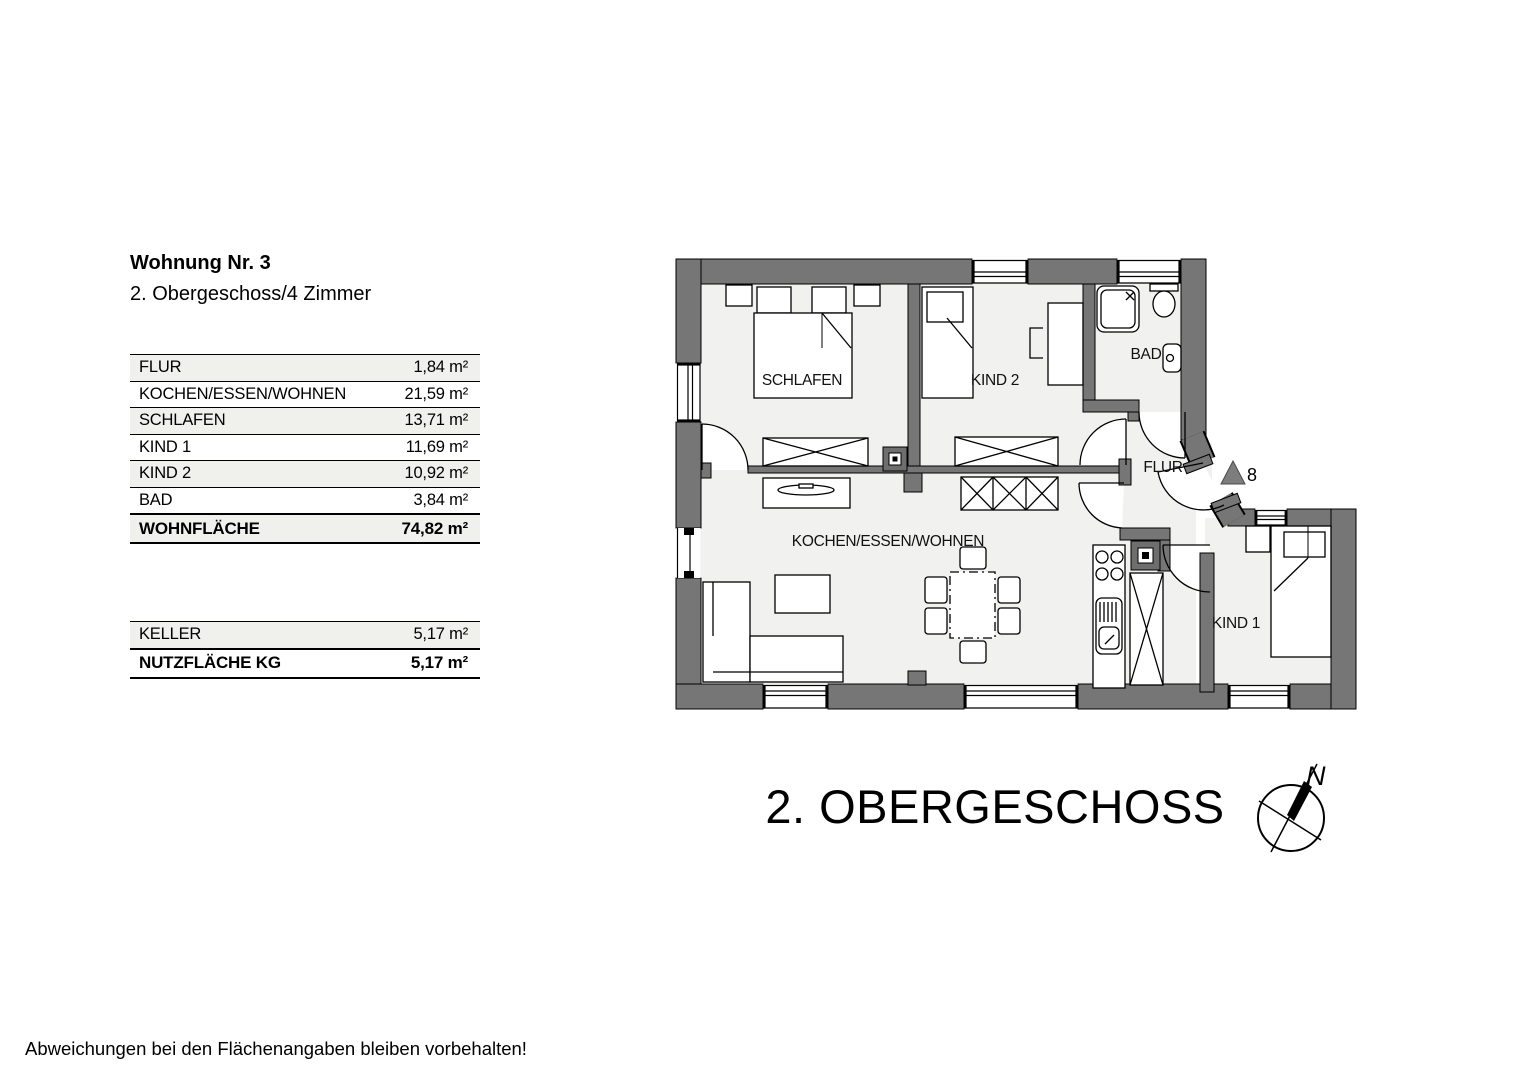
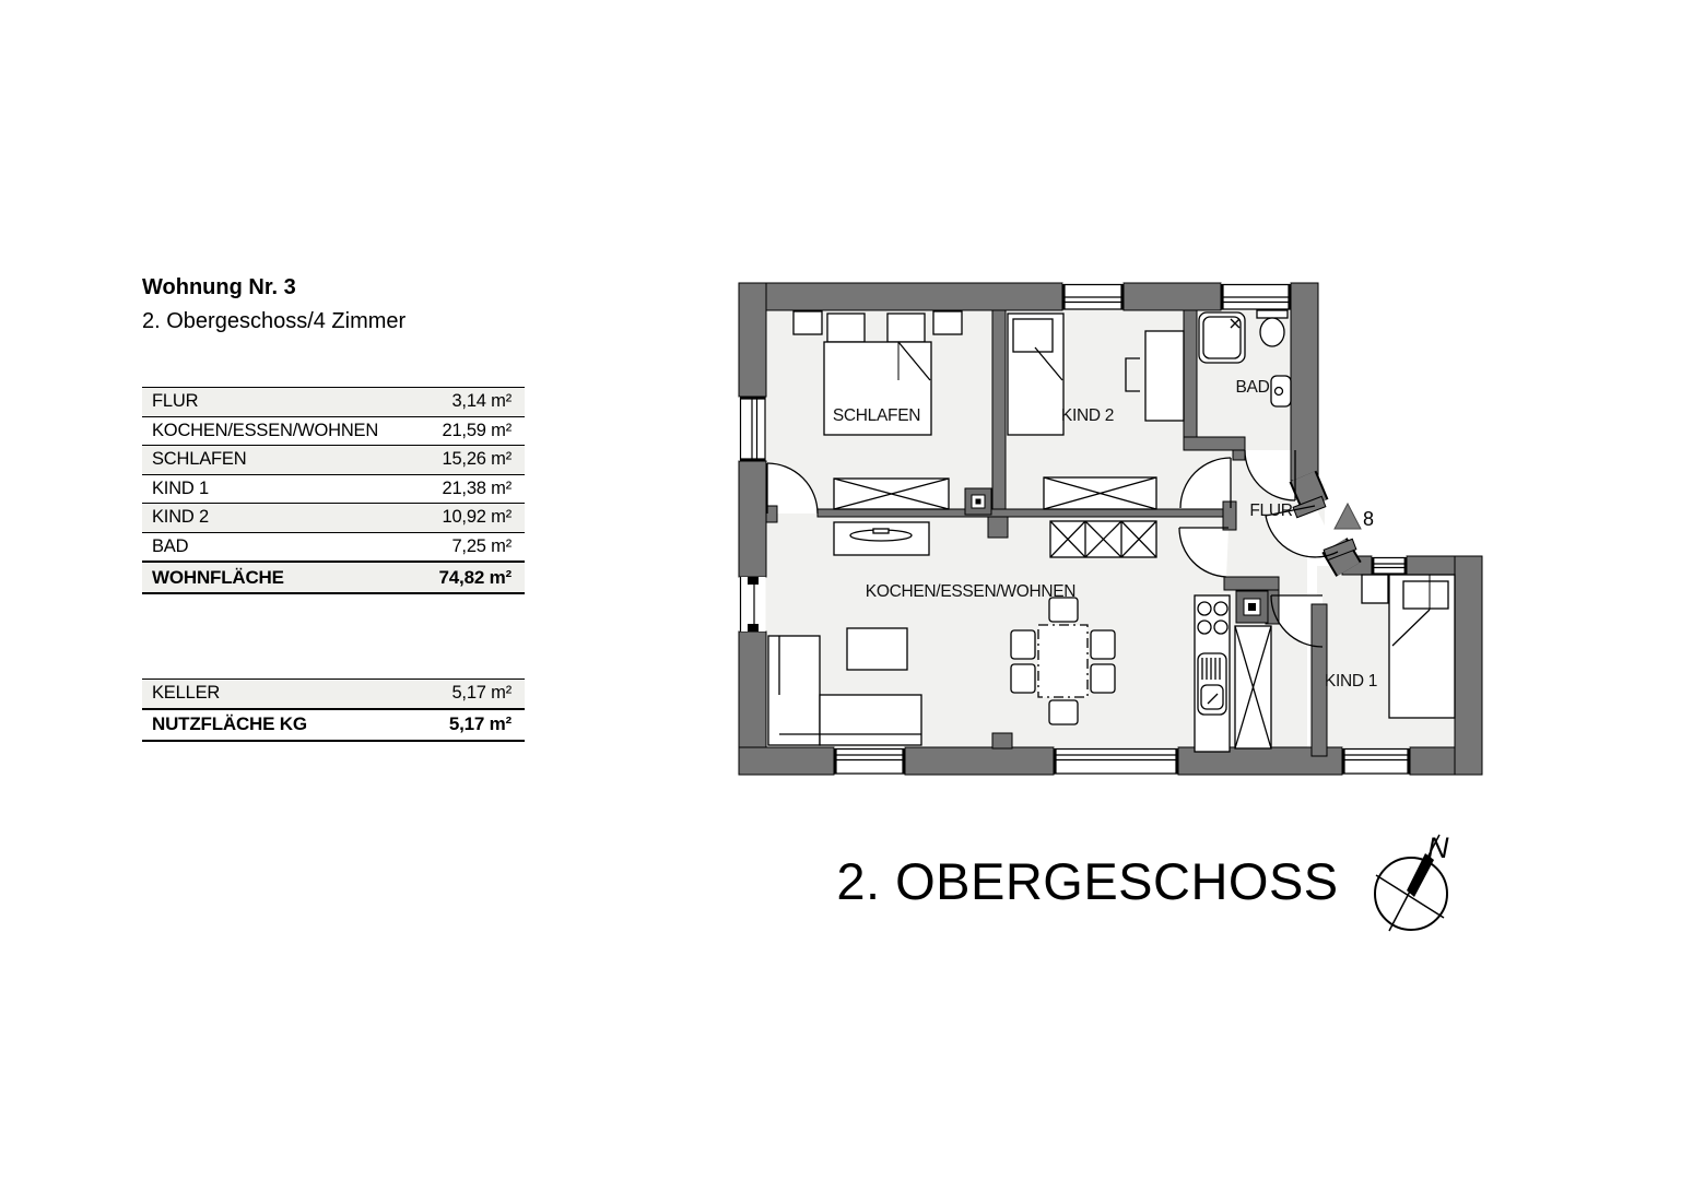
  Wohnung Nr. 3
  2. Obergeschoss/4 Zimmer
  FLUR
- 1,84 m²
+ 3,14 m²
  KOCHEN/ESSEN/WOHNEN
  21,59 m²
  SCHLAFEN
- 13,71 m²
+ 15,26 m²
  KIND 1
- 11,69 m²
+ 21,38 m²
  KIND 2
  10,92 m²
  BAD
- 3,84 m²
+ 7,25 m²
  WOHNFLÄCHE
  74,82 m²
  KELLER
  5,17 m²
  NUTZFLÄCHE KG
  5,17 m²
  2. OBERGESCHOSS
- Abweichungen bei den Flächenangaben bleiben vorbehalten!
  SCHLAFEN
  KIND 2
  BAD
  FLUR
  KOCHEN/ESSEN/WOHNEN
  KIND 1
  8
  N
